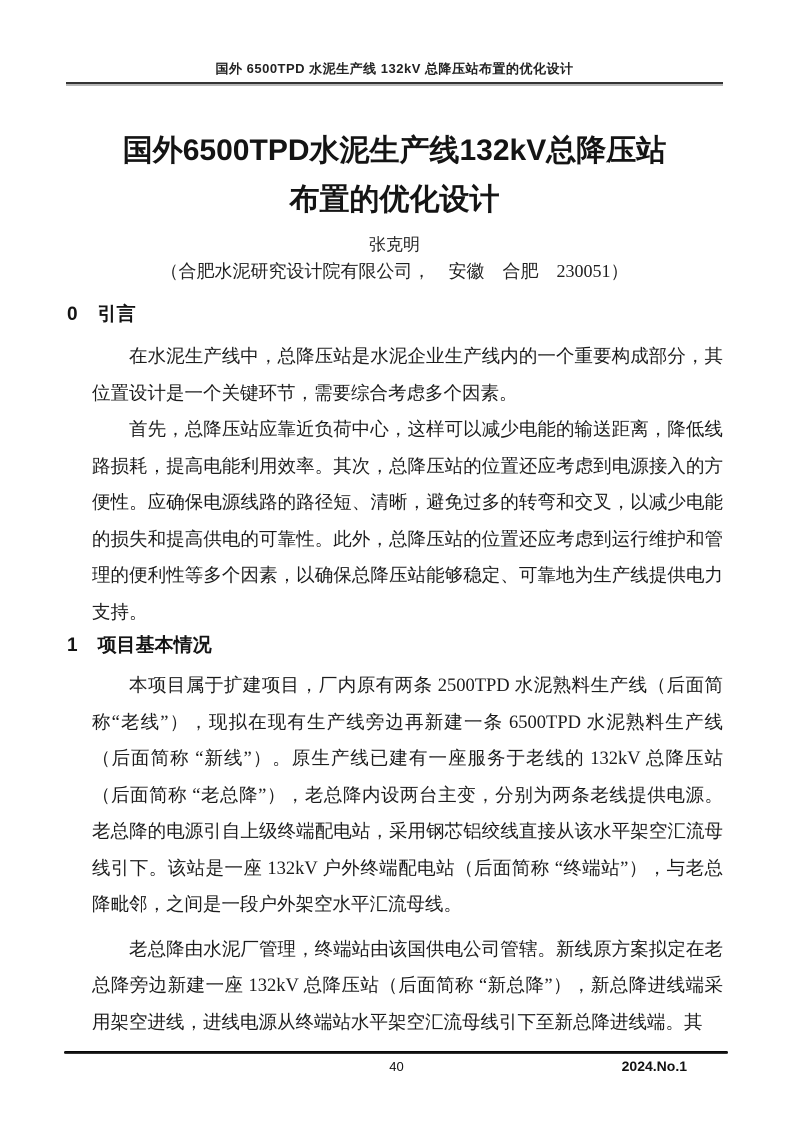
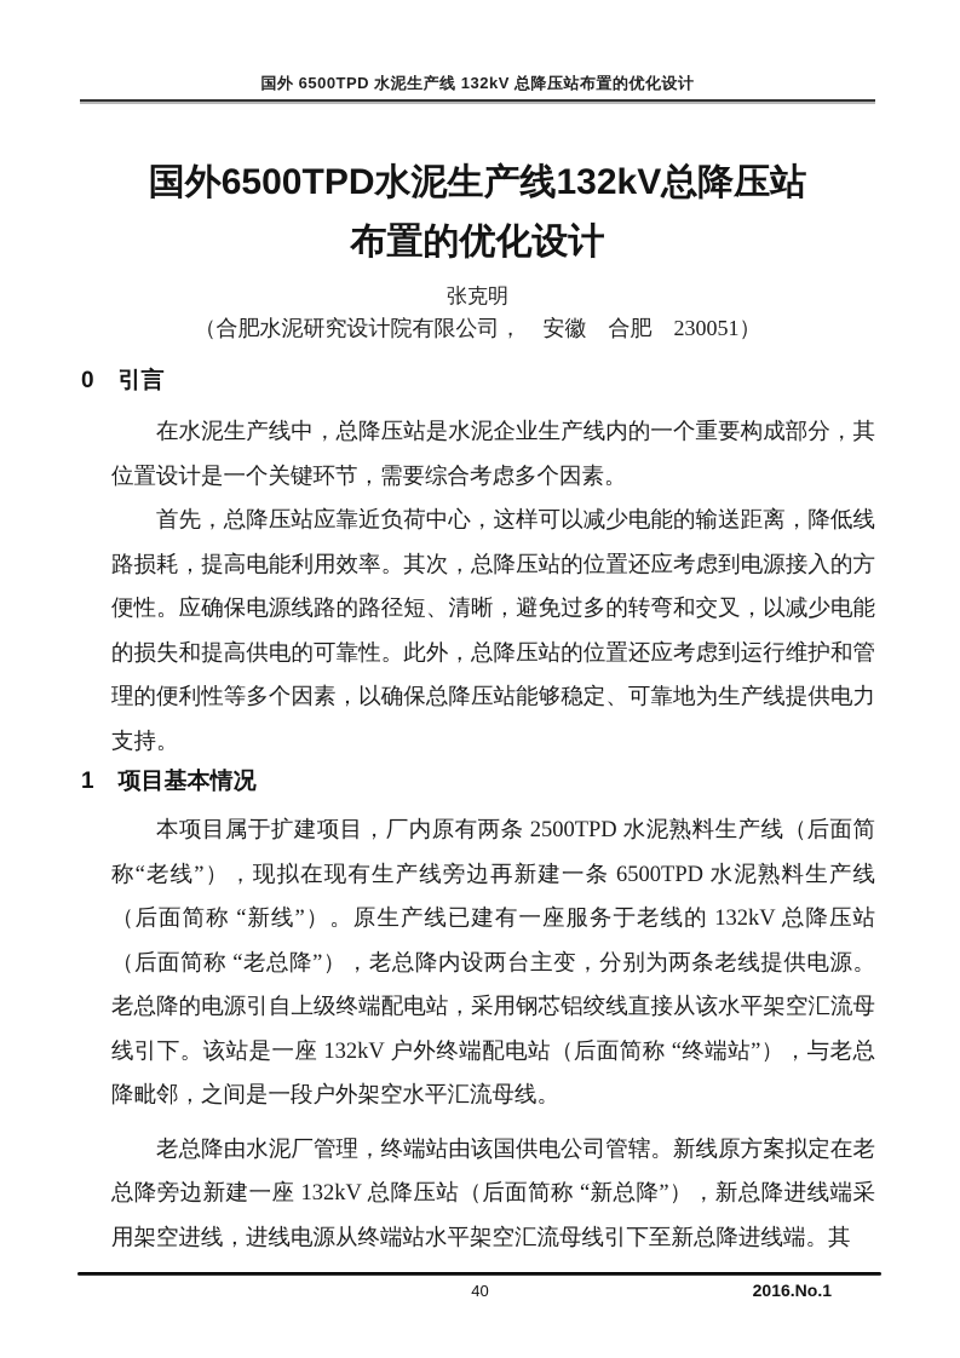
  国外 6500TPD 水泥生产线 132kV 总降压站布置的优化设计
  国外6500TPD水泥生产线132kV总降压站
  布置的优化设计
  张克明
  （合肥水泥研究设计院有限公司， 安徽 合肥 230051）
  0 引言
  在水泥生产线中，总降压站是水泥企业生产线内的一个重要构成部分，其位置设计是一个关键环节，需要综合考虑多个因素。
  首先，总降压站应靠近负荷中心，这样可以减少电能的输送距离，降低线路损耗，提高电能利用效率。其次，总降压站的位置还应考虑到电源接入的方便性。应确保电源线路的路径短、清晰，避免过多的转弯和交叉，以减少电能的损失和提高供电的可靠性。此外，总降压站的位置还应考虑到运行维护和管理的便利性等多个因素，以确保总降压站能够稳定、可靠地为生产线提供电力支持。
  1 项目基本情况
  本项目属于扩建项目，厂内原有两条 2500TPD 水泥熟料生产线（后面简称“老线”），现拟在现有生产线旁边再新建一条 6500TPD 水泥熟料生产线（后面简称 “新线”）。原生产线已建有一座服务于老线的 132kV 总降压站（后面简称 “老总降”），老总降内设两台主变，分别为两条老线提供电源。老总降的电源引自上级终端配电站，采用钢芯铝绞线直接从该水平架空汇流母线引下。该站是一座 132kV 户外终端配电站（后面简称 “终端站”），与老总降毗邻，之间是一段户外架空水平汇流母线。
  老总降由水泥厂管理，终端站由该国供电公司管辖。新线原方案拟定在老总降旁边新建一座 132kV 总降压站（后面简称 “新总降”），新总降进线端采用架空进线，进线电源从终端站水平架空汇流母线引下至新总降进线端。其
  40
- 2024.No.1
+ 2016.No.1
